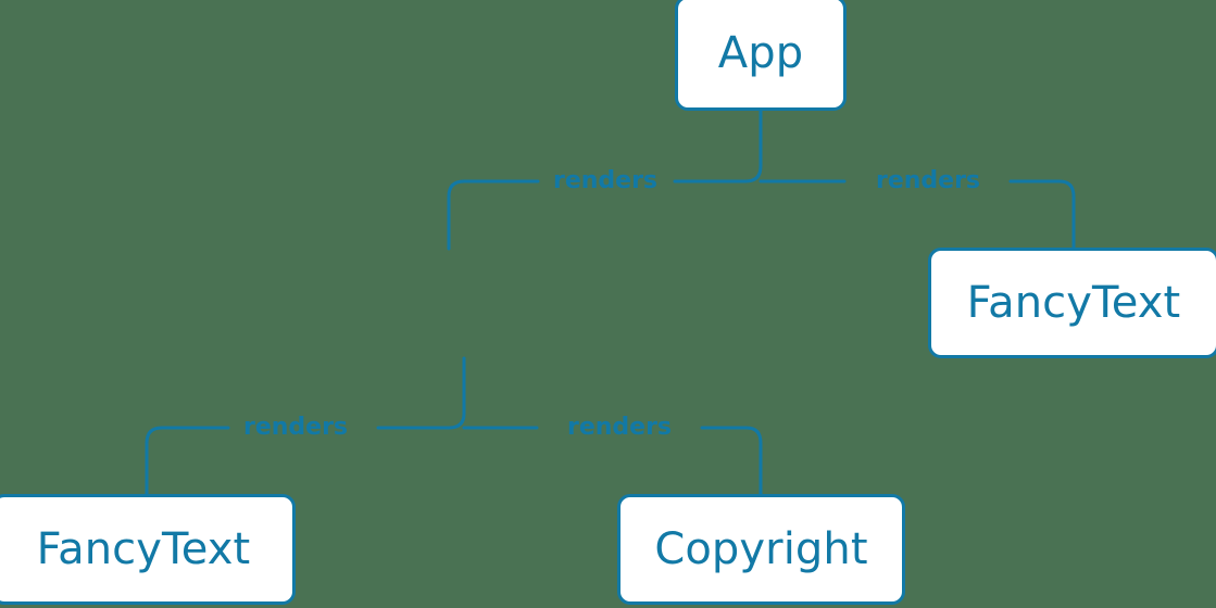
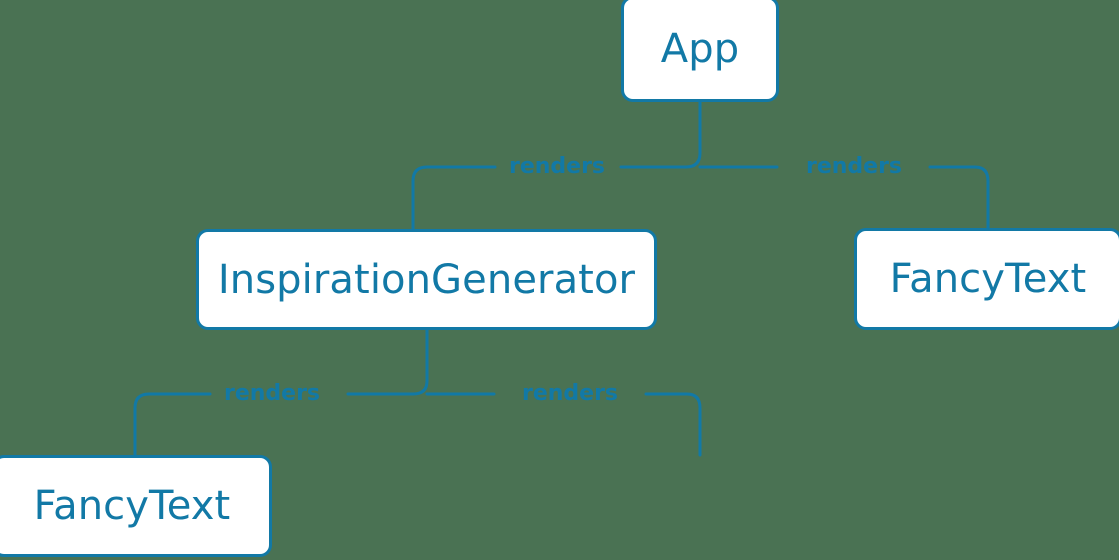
  renders
  renders
  renders
  renders
  App
+ InspirationGenerator
  FancyText
  FancyText
- Copyright
